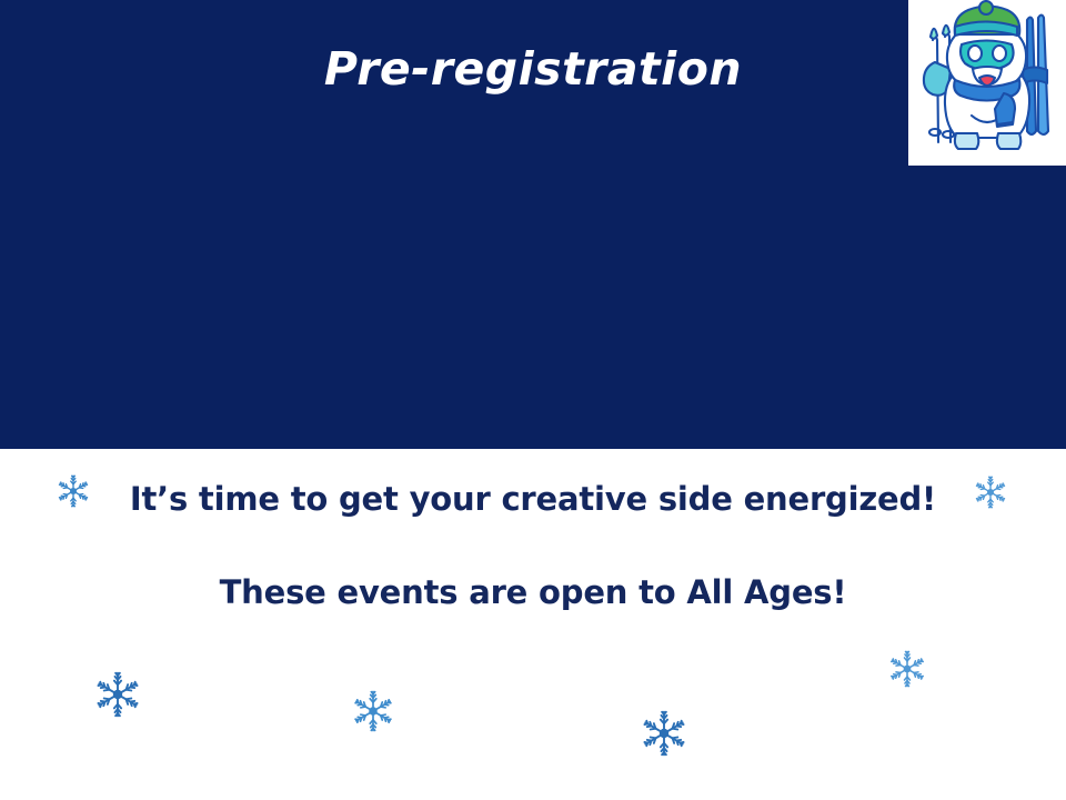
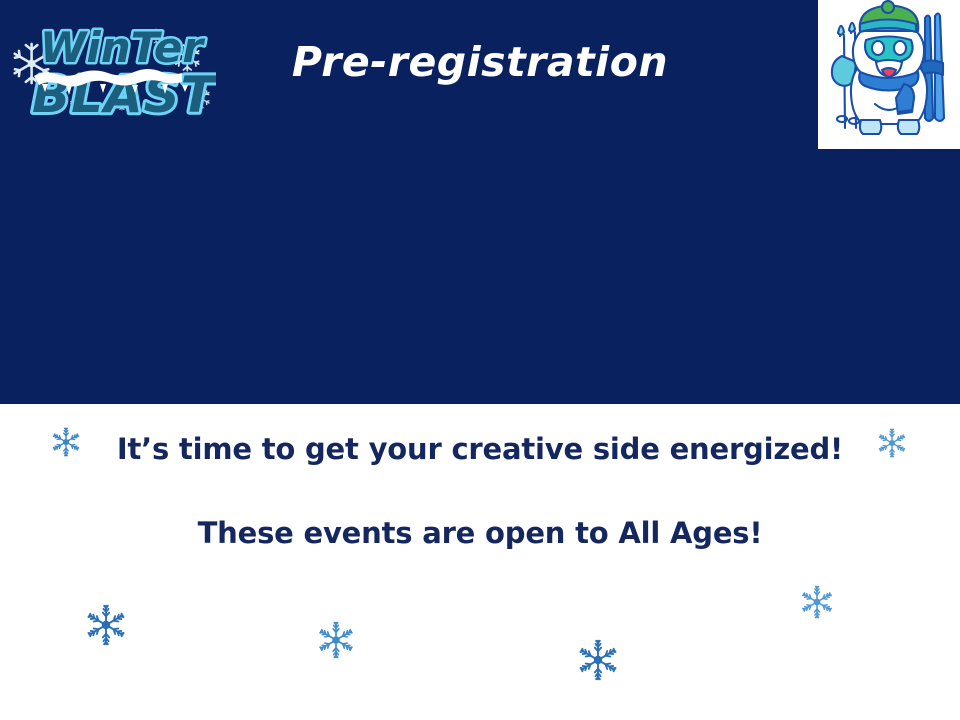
+ WinTer
+ BLAST
  Pre-registration
  It’s time to get your creative side energized!
  These events are open to All Ages!
